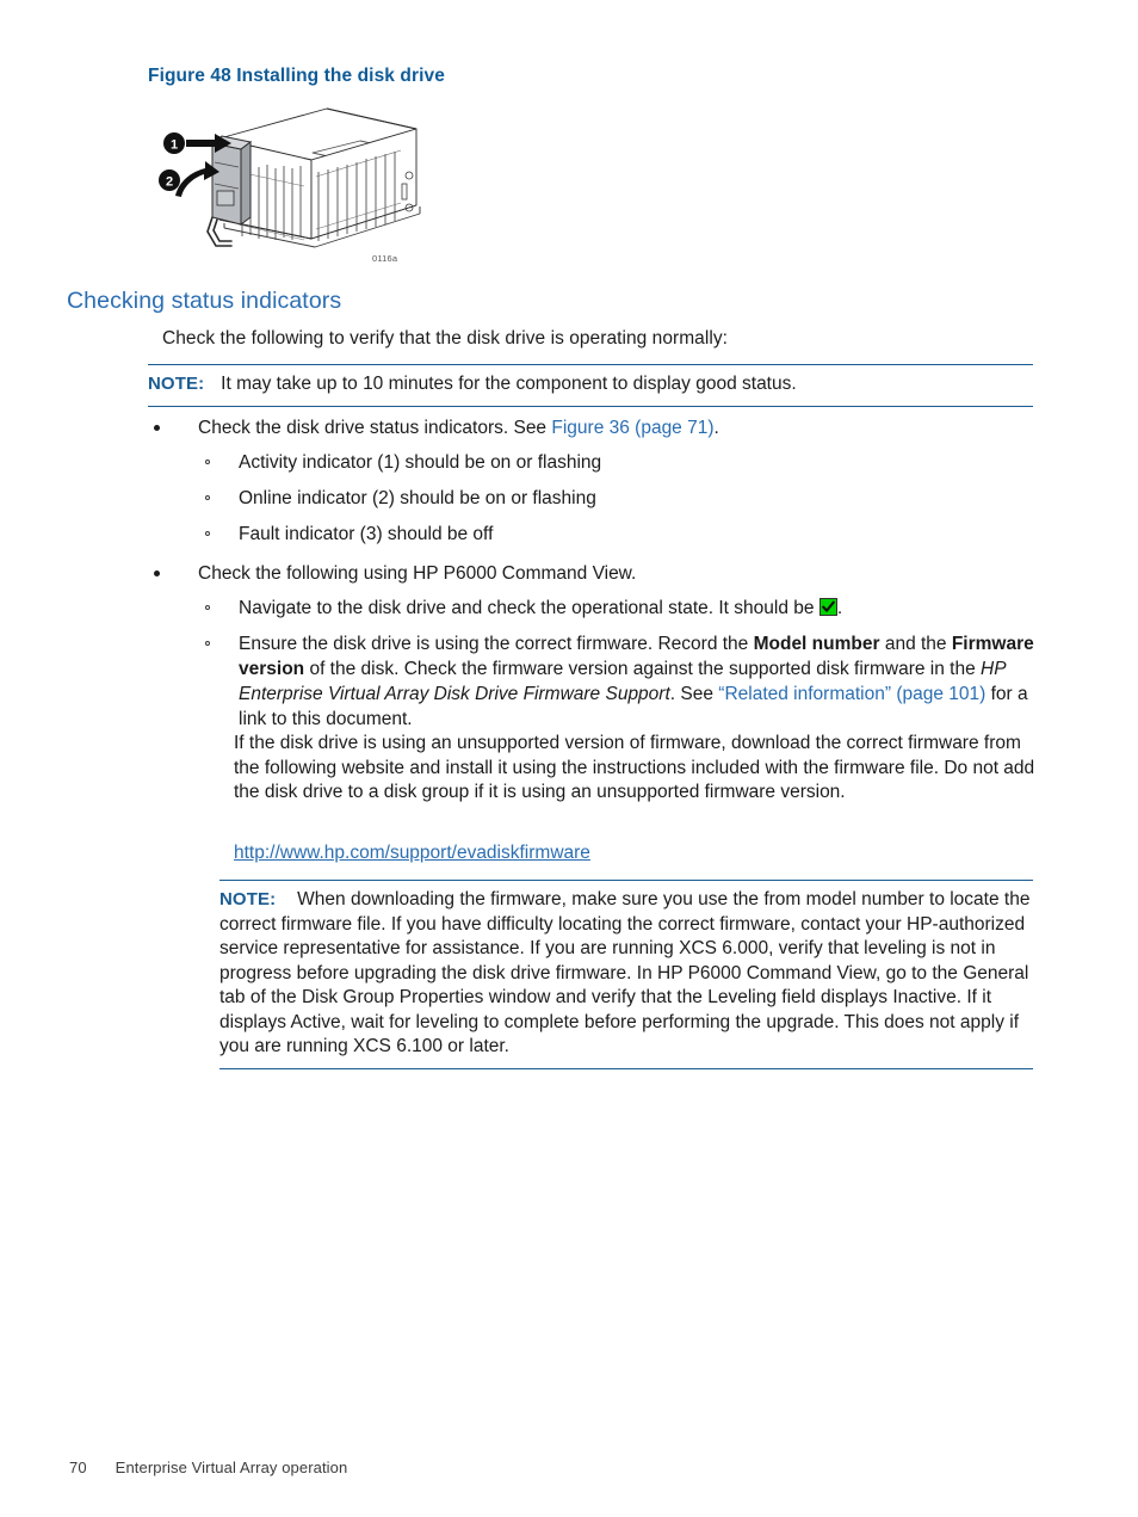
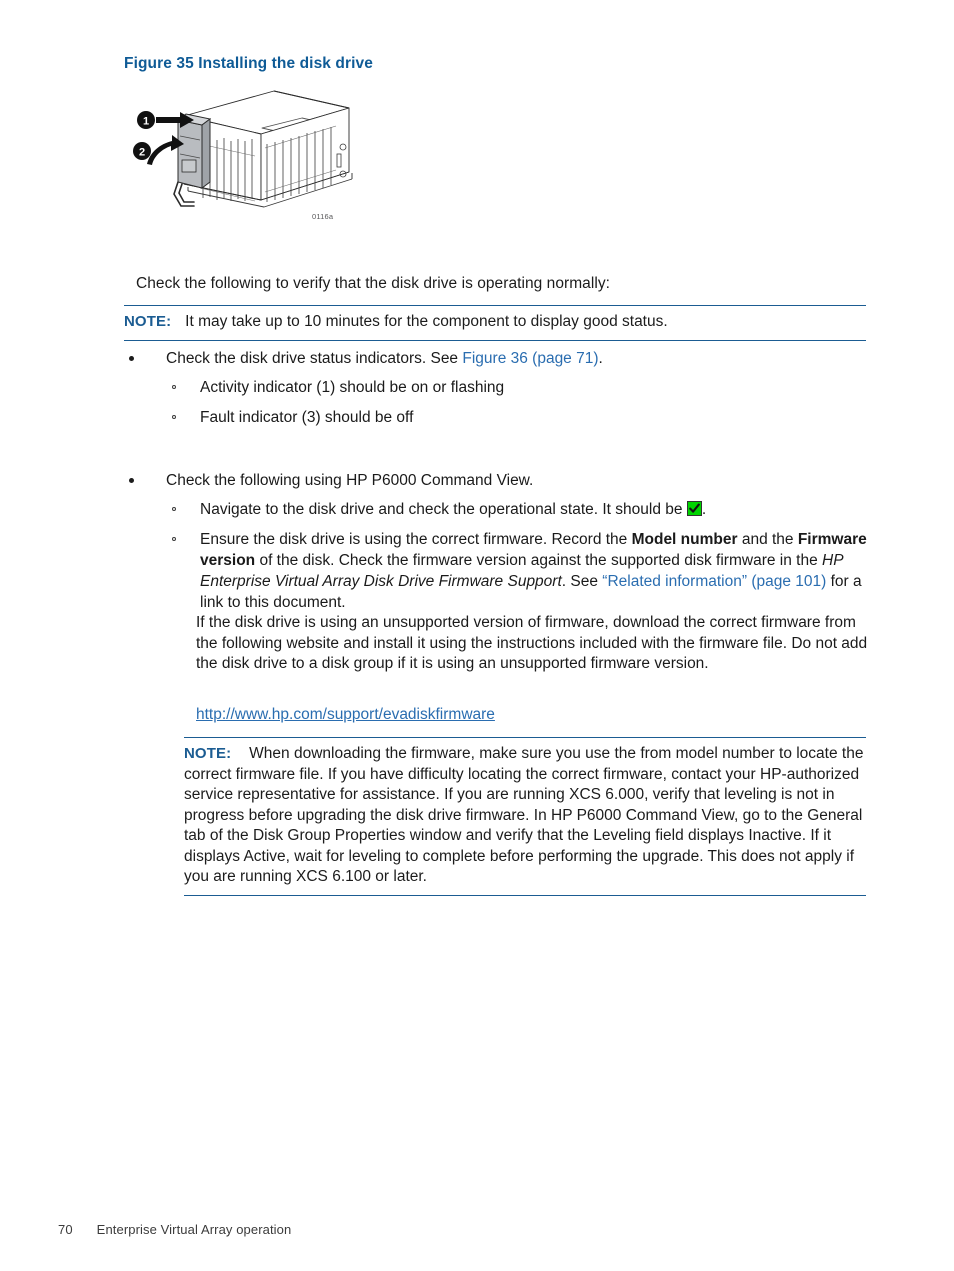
- Figure 48 Installing the disk drive
+ Figure 35 Installing the disk drive
  1
  2
  0116a
- Checking status indicators
  Check the following to verify that the disk drive is operating normally:
  NOTE: It may take up to 10 minutes for the component to display good status.
  Check the disk drive status indicators. See Figure 36 (page 71).
  Activity indicator (1) should be on or flashing
- Online indicator (2) should be on or flashing
  Fault indicator (3) should be off
  Check the following using HP P6000 Command View.
  Navigate to the disk drive and check the operational state. It should be .
  Ensure the disk drive is using the correct firmware. Record the Model number and the Firmware version of the disk. Check the firmware version against the supported disk firmware in the HP Enterprise Virtual Array Disk Drive Firmware Support. See “Related information” (page 101) for a link to this document.
  If the disk drive is using an unsupported version of firmware, download the correct firmware from the following website and install it using the instructions included with the firmware file. Do not add the disk drive to a disk group if it is using an unsupported firmware version.
  http://www.hp.com/support/evadiskfirmware
  NOTE: When downloading the firmware, make sure you use the from model number to locate the correct firmware file. If you have difficulty locating the correct firmware, contact your HP-authorized service representative for assistance. If you are running XCS 6.000, verify that leveling is not in progress before upgrading the disk drive firmware. In HP P6000 Command View, go to the General tab of the Disk Group Properties window and verify that the Leveling field displays Inactive. If it displays Active, wait for leveling to complete before performing the upgrade. This does not apply if you are running XCS 6.100 or later.
  70 Enterprise Virtual Array operation
